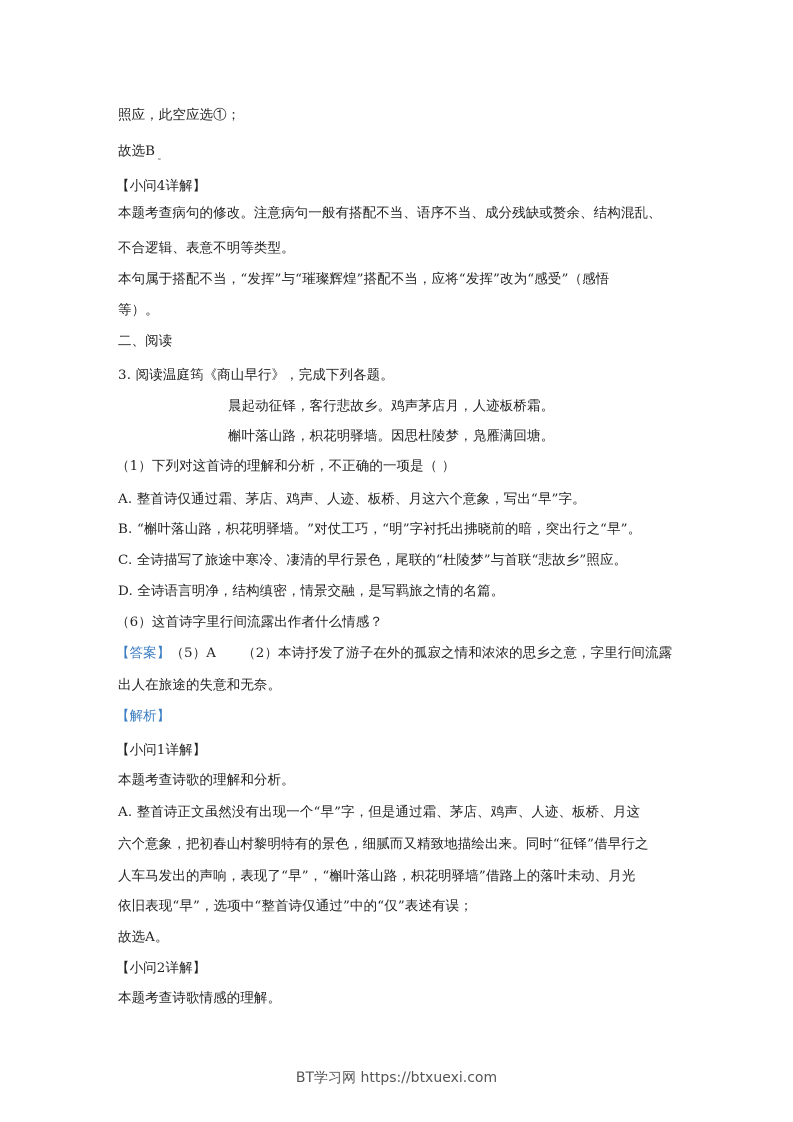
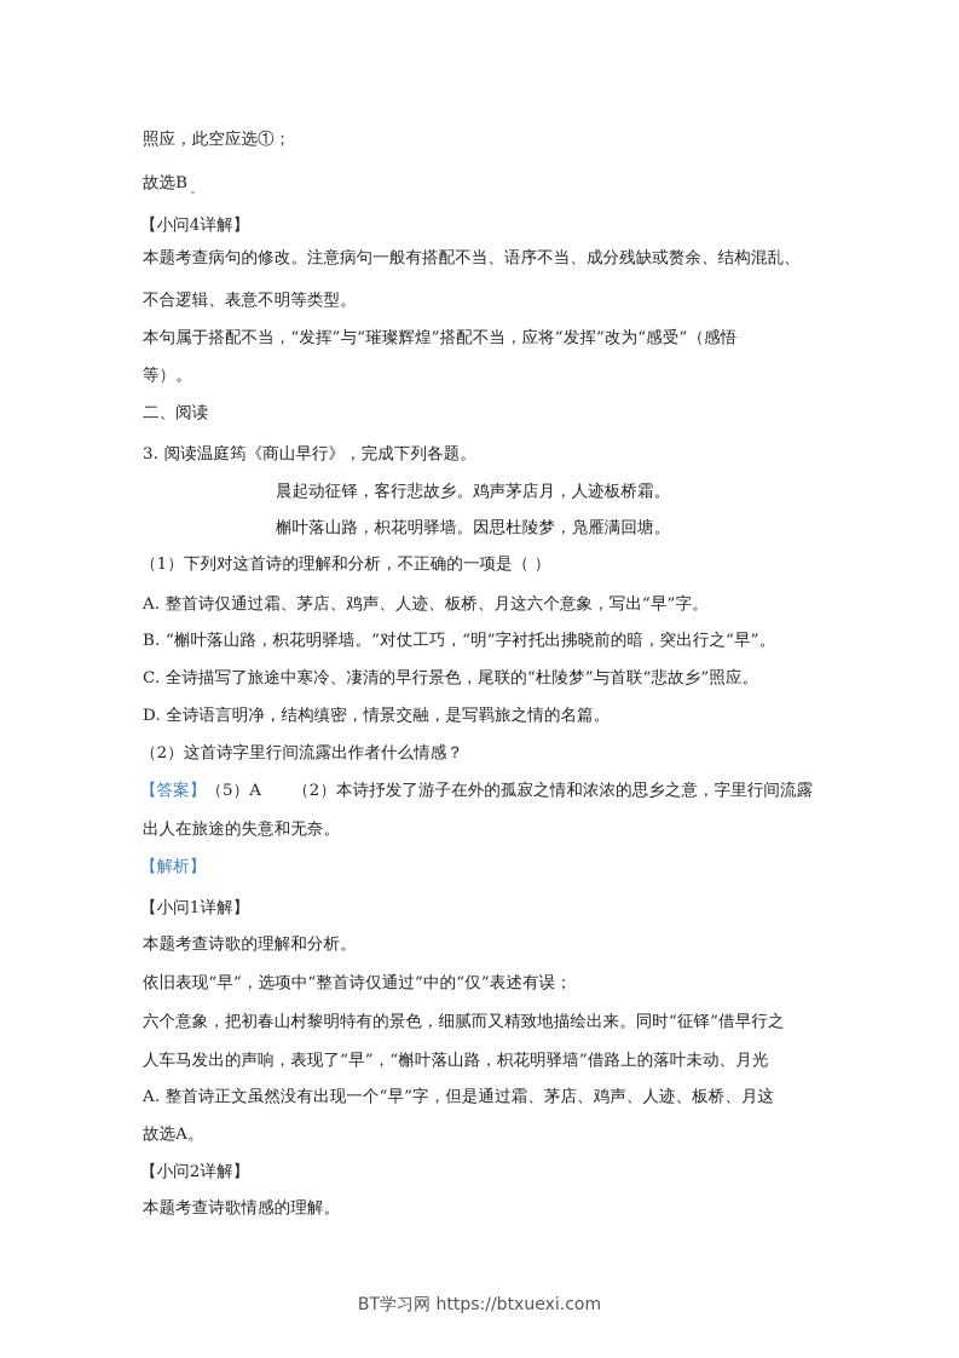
  照应，此空应选①；
  故选B 。
  【小问4详解】
  本题考查病句的修改。注意病句一般有搭配不当、语序不当、成分残缺或赘余、结构混乱、
  不合逻辑、表意不明等类型。
  本句属于搭配不当，“发挥”与“璀璨辉煌”搭配不当，应将“发挥”改为“感受”（感悟
  等）。
  二、阅读
  3. 阅读温庭筠《商山早行》，完成下列各题。
  晨起动征铎，客行悲故乡。鸡声茅店月，人迹板桥霜。
  槲叶落山路，枳花明驿墙。因思杜陵梦，凫雁满回塘。
  （1）下列对这首诗的理解和分析，不正确的一项是（ ）
  A. 整首诗仅通过霜、茅店、鸡声、人迹、板桥、月这六个意象，写出“早”字。
  B. “槲叶落山路，枳花明驿墙。”对仗工巧，“明”字衬托出拂晓前的暗，突出行之“早”。
  C. 全诗描写了旅途中寒冷、凄清的早行景色，尾联的“杜陵梦”与首联“悲故乡”照应。
  D. 全诗语言明净，结构缜密，情景交融，是写羁旅之情的名篇。
- （6）这首诗字里行间流露出作者什么情感？
+ （2）这首诗字里行间流露出作者什么情感？
  【答案】（5）A （2）本诗抒发了游子在外的孤寂之情和浓浓的思乡之意，字里行间流露
  出人在旅途的失意和无奈。
  【解析】
  【小问1详解】
  本题考查诗歌的理解和分析。
- A. 整首诗正文虽然没有出现一个“早”字，但是通过霜、茅店、鸡声、人迹、板桥、月这
+ 依旧表现“早”，选项中“整首诗仅通过”中的“仅”表述有误；
  六个意象，把初春山村黎明特有的景色，细腻而又精致地描绘出来。同时“征铎”借早行之
  人车马发出的声响，表现了“早”，“槲叶落山路，枳花明驿墙”借路上的落叶未动、月光
- 依旧表现“早”，选项中“整首诗仅通过”中的“仅”表述有误；
+ A. 整首诗正文虽然没有出现一个“早”字，但是通过霜、茅店、鸡声、人迹、板桥、月这
  故选A。
  【小问2详解】
  本题考查诗歌情感的理解。
  BT学习网 https://btxuexi.com
